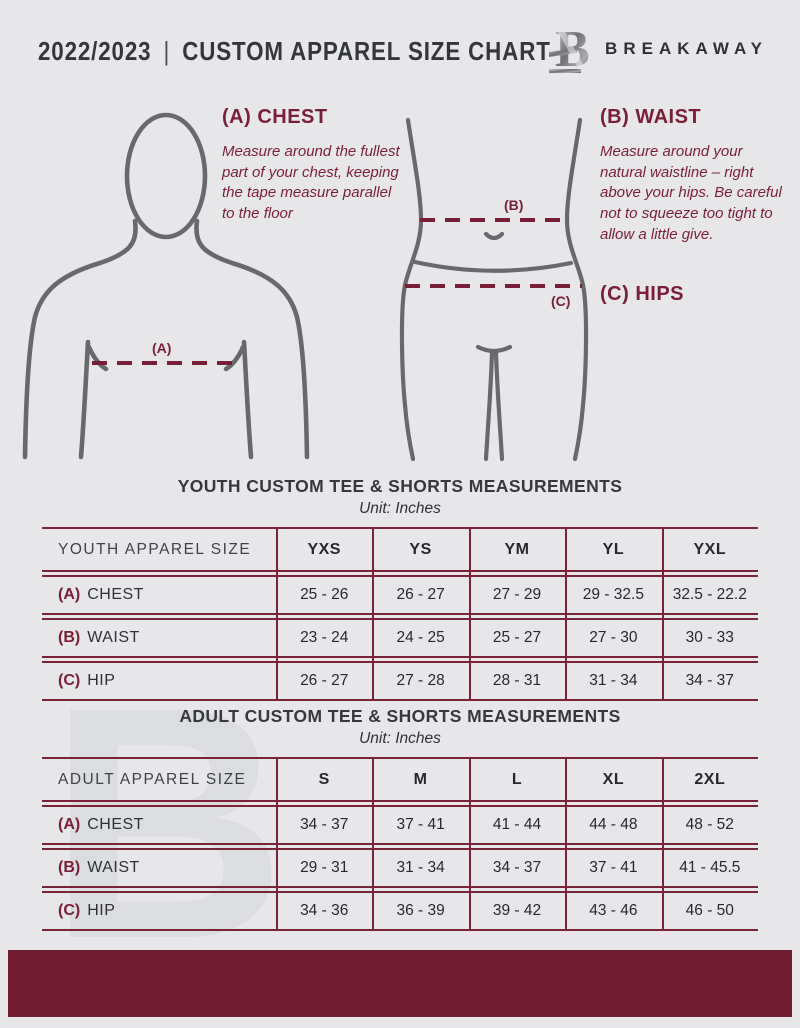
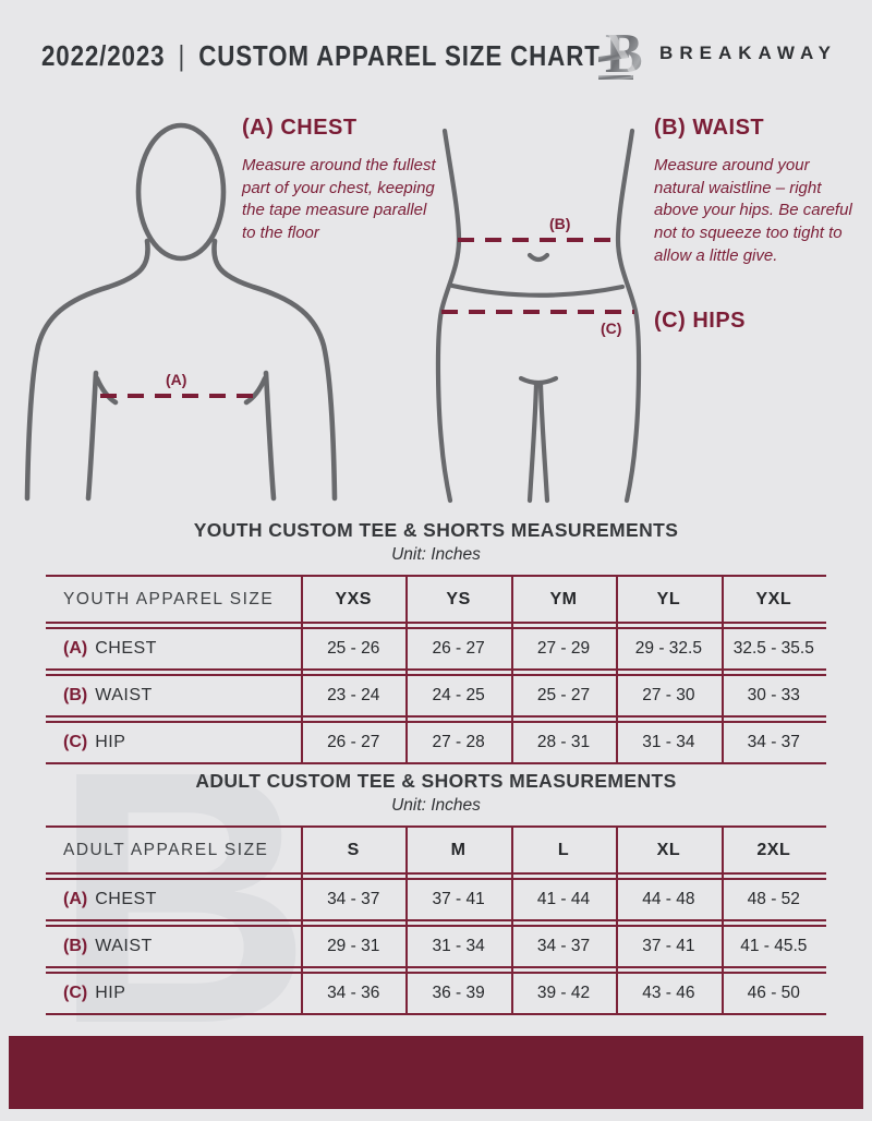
  B
  2022/2023 | CUSTOM APPAREL SIZE CHART
  BREAKAWAY
  (A)
  (B)
  (C)
  (A) CHEST
  Measure around the fullest part of your chest, keeping the tape measure parallel to the floor
  (B) WAIST
  Measure around your natural waistline – right above your hips. Be careful not to squeeze too tight to allow a little give.
  (C) HIPS
  YOUTH CUSTOM TEE & SHORTS MEASUREMENTS
  Unit: Inches
  YOUTH APPAREL SIZE
  YXS
  YS
  YM
  YL
  YXL
  (A) CHEST
  25 - 26
  26 - 27
  27 - 29
  29 - 32.5
- 32.5 - 22.2
+ 32.5 - 35.5
  (B) WAIST
  23 - 24
  24 - 25
  25 - 27
  27 - 30
  30 - 33
  (C) HIP
  26 - 27
  27 - 28
  28 - 31
  31 - 34
  34 - 37
  ADULT CUSTOM TEE & SHORTS MEASUREMENTS
  Unit: Inches
  ADULT APPAREL SIZE
  S
  M
  L
  XL
  2XL
  (A) CHEST
  34 - 37
  37 - 41
  41 - 44
  44 - 48
  48 - 52
  (B) WAIST
  29 - 31
  31 - 34
  34 - 37
  37 - 41
  41 - 45.5
  (C) HIP
  34 - 36
  36 - 39
  39 - 42
  43 - 46
  46 - 50
